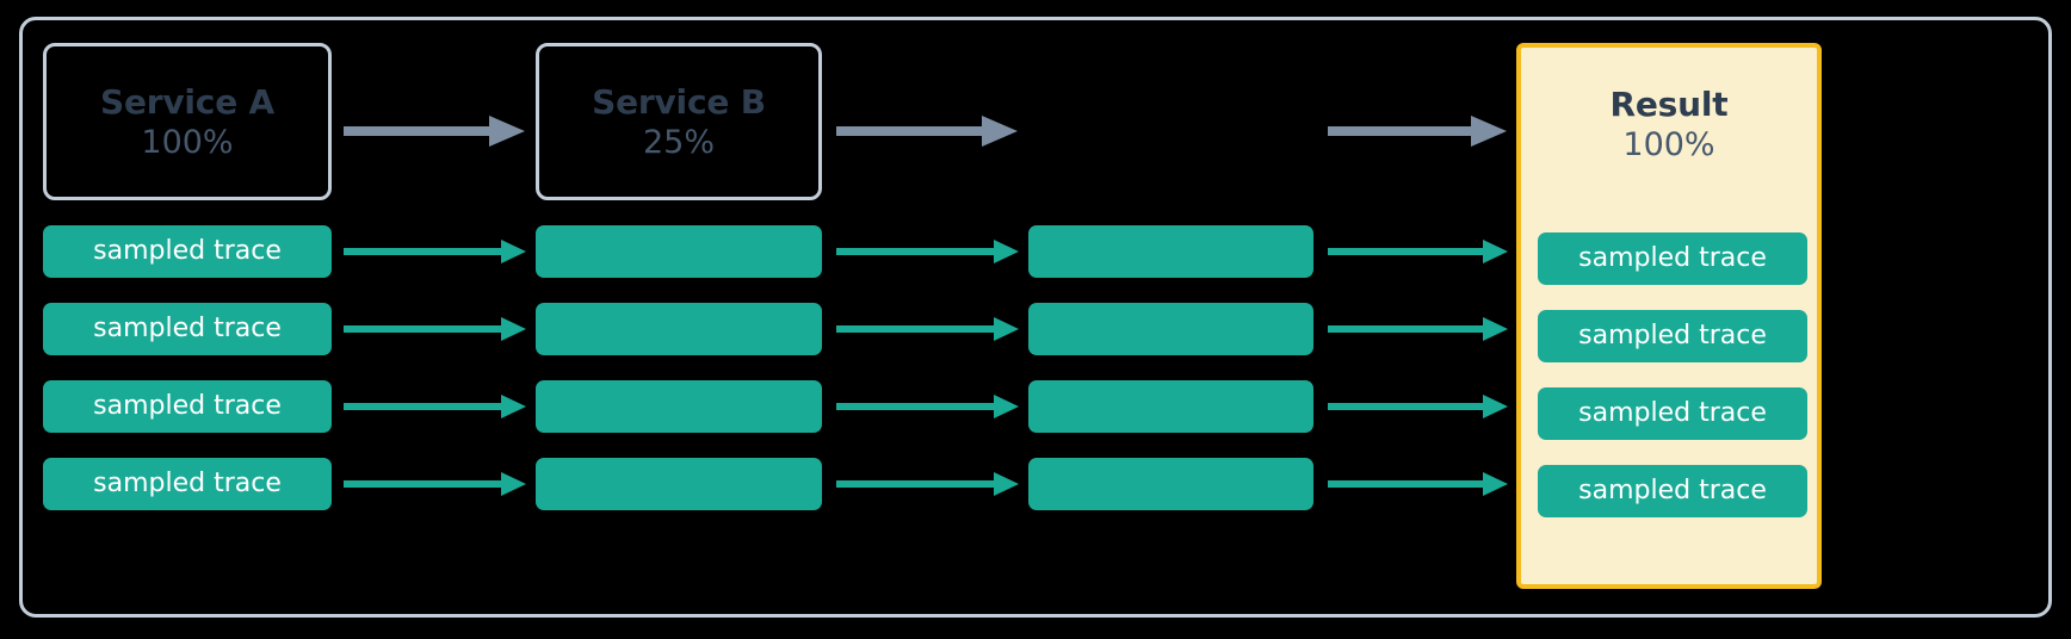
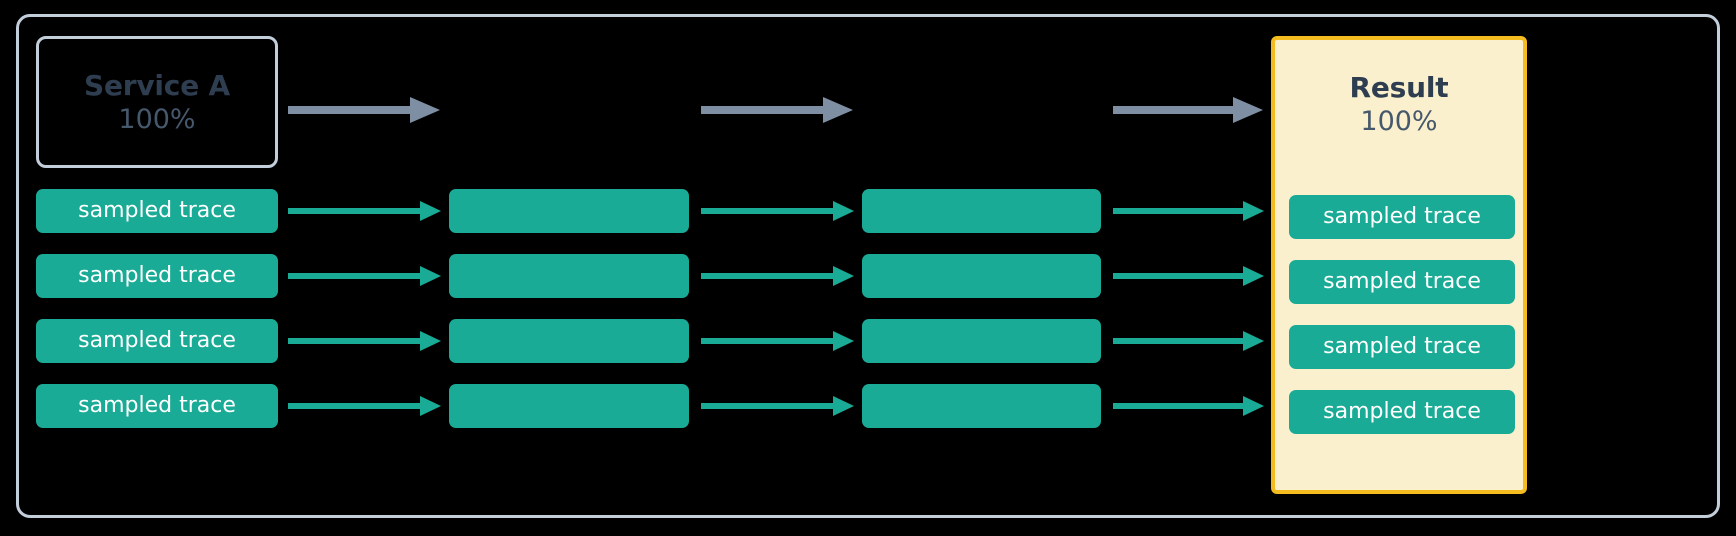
  Service A
  100%
- Service B
- 25%
  sampled trace
  sampled trace
  sampled trace
  sampled trace
  Result
  100%
  sampled trace
  sampled trace
  sampled trace
  sampled trace
